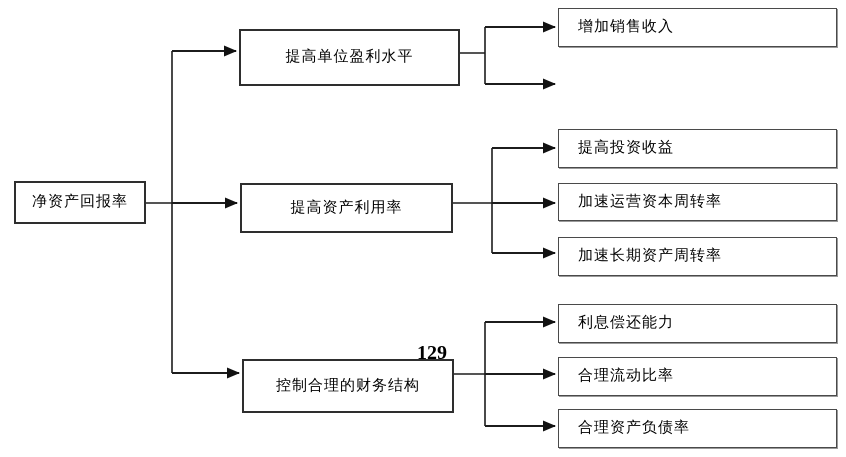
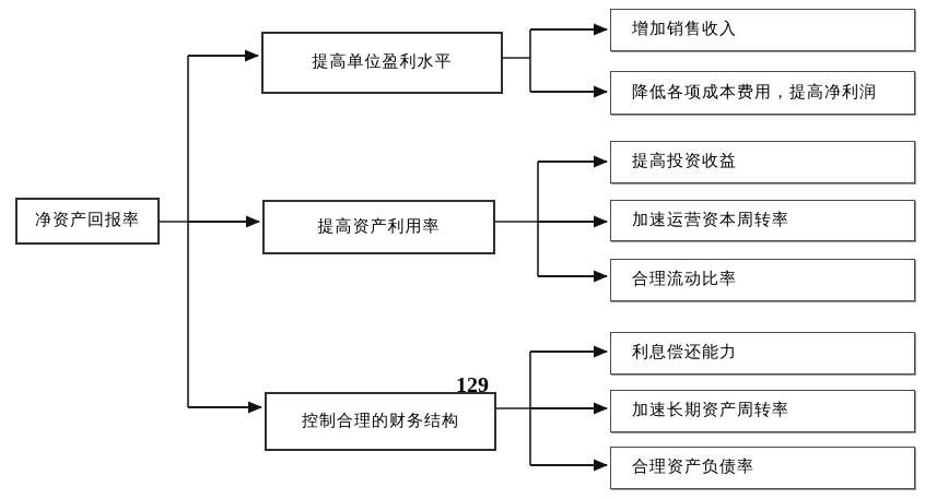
  净资产回报率
  提高单位盈利水平
  提高资产利用率
  控制合理的财务结构
  增加销售收入
+ 降低各项成本费用，提高净利润
  提高投资收益
  加速运营资本周转率
- 加速长期资产周转率
+ 合理流动比率
  利息偿还能力
- 合理流动比率
+ 加速长期资产周转率
  合理资产负债率
  129
